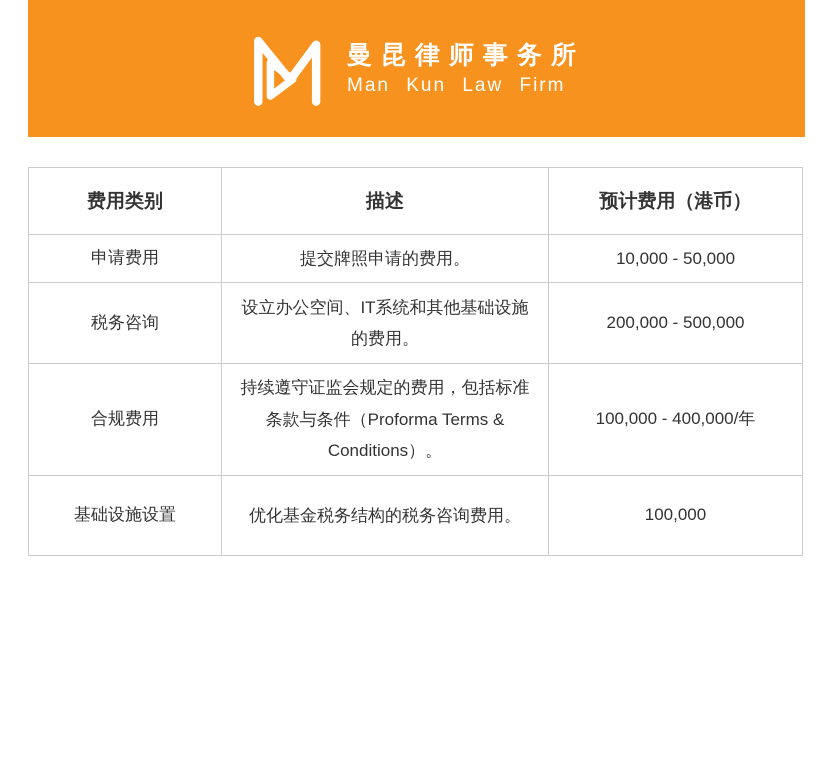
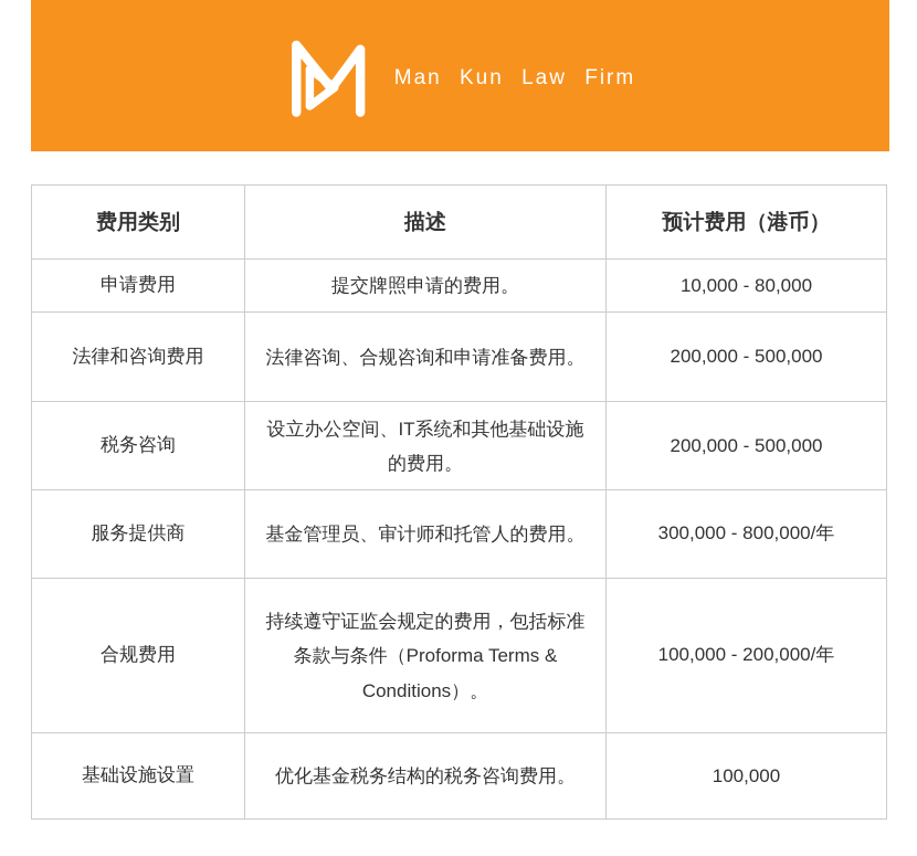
- 曼昆律师事务所
  Man Kun Law Firm
  费用类别	描述	预计费用（港币）
- 申请费用	提交牌照申请的费用。	10,000 - 50,000
+ 申请费用	提交牌照申请的费用。	10,000 - 80,000
+ 法律和咨询费用	法律咨询、合规咨询和申请准备费用。	200,000 - 500,000
  税务咨询	设立办公空间、IT系统和其他基础设施的费用。	200,000 - 500,000
+ 服务提供商	基金管理员、审计师和托管人的费用。	300,000 - 800,000/年
- 合规费用	持续遵守证监会规定的费用，包括标准条款与条件（Proforma Terms & Conditions）。	100,000 - 400,000/年
+ 合规费用	持续遵守证监会规定的费用，包括标准条款与条件（Proforma Terms & Conditions）。	100,000 - 200,000/年
  基础设施设置	优化基金税务结构的税务咨询费用。	100,000
